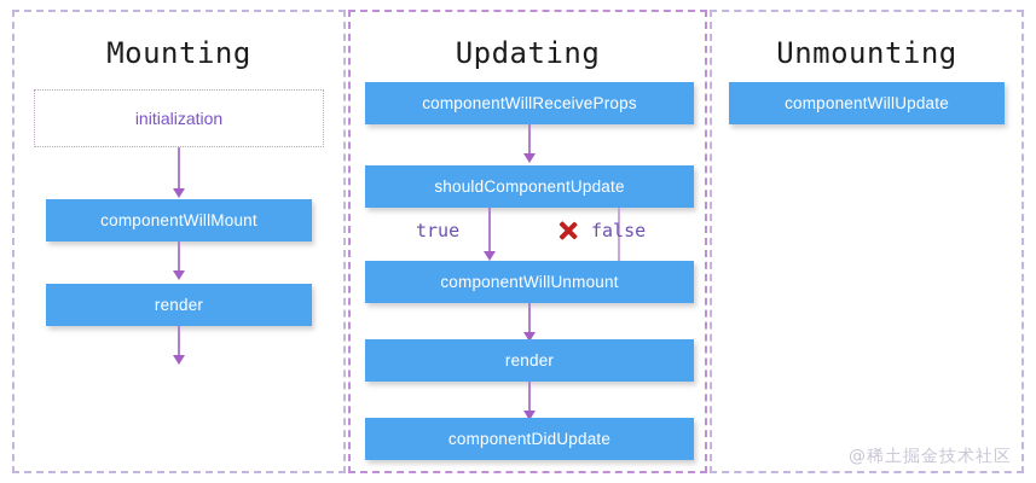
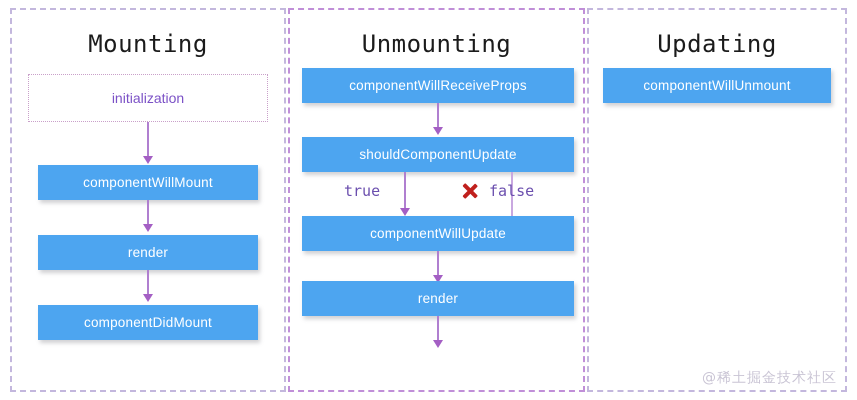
  Mounting
  initialization
  componentWillMount
  render
+ componentDidMount
- Updating
+ Unmounting
  componentWillReceiveProps
  shouldComponentUpdate
  true
  false
- componentWillUnmount
+ componentWillUpdate
  render
- componentDidUpdate
- Unmounting
+ Updating
- componentWillUpdate
+ componentWillUnmount
  @稀土掘金技术社区
